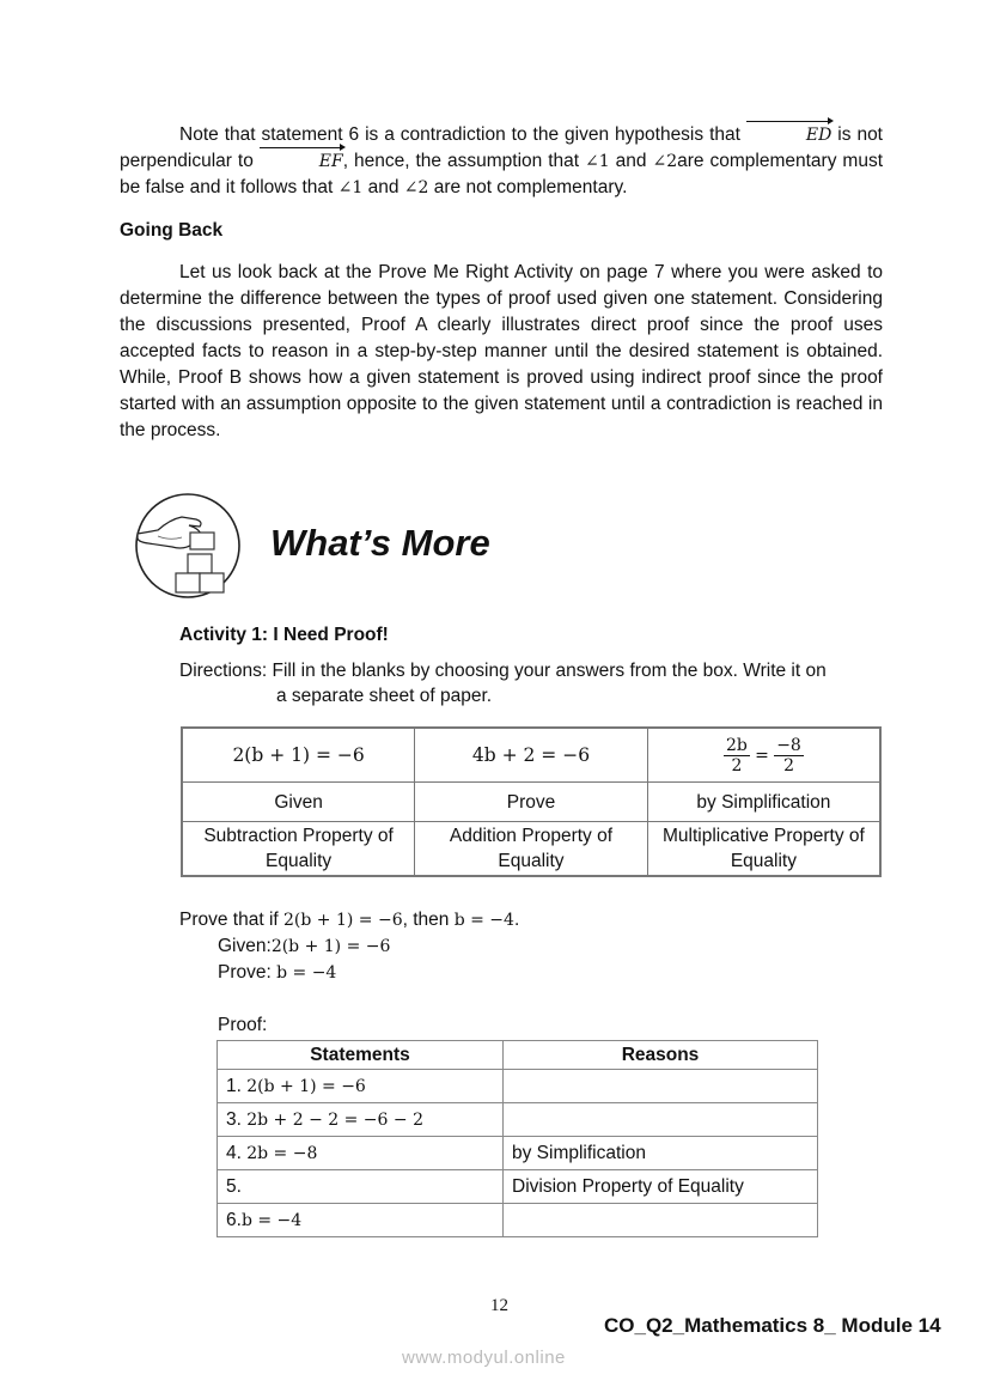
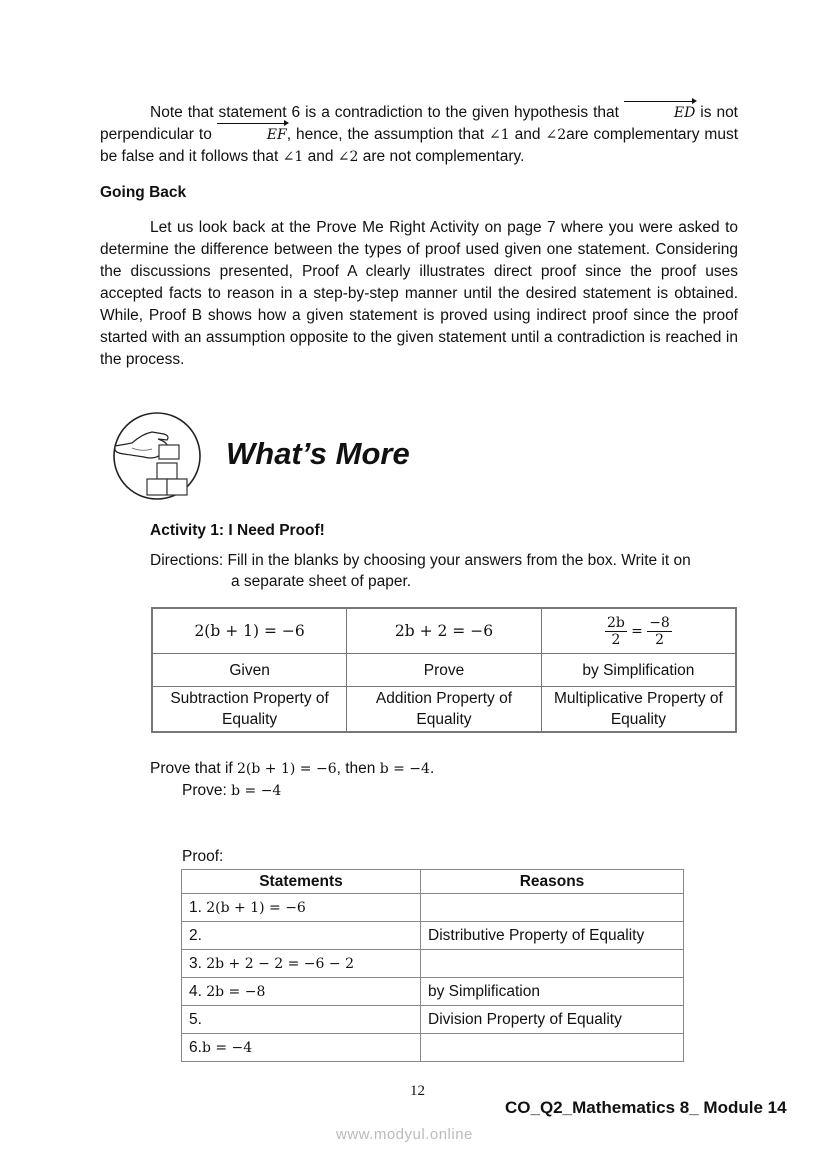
  Note that statement 6 is a contradiction to the given hypothesis that ED is not perpendicular to EF, hence, the assumption that ∠1 and ∠2are complementary must be false and it follows that ∠1 and ∠2 are not complementary.
  Going Back
  Let us look back at the Prove Me Right Activity on page 7 where you were asked to determine the difference between the types of proof used given one statement. Considering the discussions presented, Proof A clearly illustrates direct proof since the proof uses accepted facts to reason in a step-by-step manner until the desired statement is obtained. While, Proof B shows how a given statement is proved using indirect proof since the proof started with an assumption opposite to the given statement until a contradiction is reached in the process.
  What’s More
  Activity 1: I Need Proof!
  Directions: Fill in the blanks by choosing your answers from the box. Write it on
  a separate sheet of paper.
- 2(b + 1) = −6	4b + 2 = −6	2b2 = −82
+ 2(b + 1) = −6	2b + 2 = −6	2b2 = −82
  Given	Prove	by Simplification
  Subtraction Property of Equality	Addition Property of Equality	Multiplicative Property of Equality
  Prove that if 2(b + 1) = −6, then b = −4.
- Given:2(b + 1) = −6
  Prove: b = −4
  Proof:
  Statements	Reasons
  1. 2(b + 1) = −6
+ 2.	Distributive Property of Equality
  3. 2b + 2 − 2 = −6 − 2
  4. 2b = −8	by Simplification
  5.	Division Property of Equality
  6.b = −4
  12
  CO_Q2_Mathematics 8_ Module 14
  www.modyul.online
